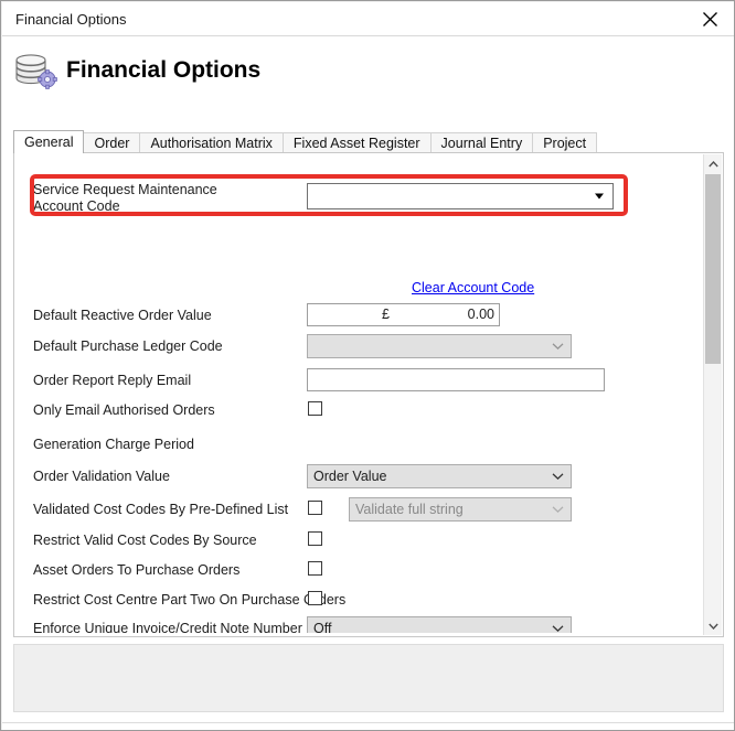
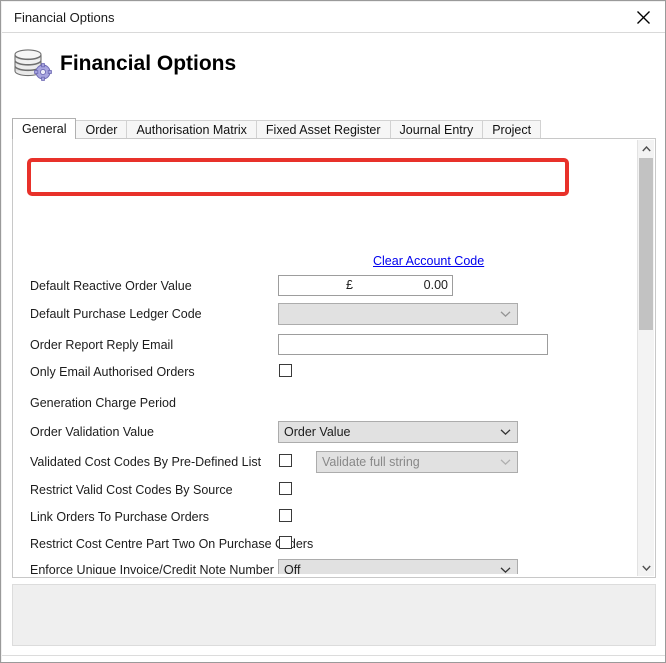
  Financial Options
  Financial Options
  General
  Order
  Authorisation Matrix
  Fixed Asset Register
  Journal Entry
  Project
- Service Request Maintenance
- Account Code
  Clear Account Code
  Default Reactive Order Value
  £
  0.00
  Default Purchase Ledger Code
  Order Report Reply Email
  Only Email Authorised Orders
  Generation Charge Period
  Order Validation Value
  Order Value
  Validated Cost Codes By Pre-Defined List
  Validate full string
  Restrict Valid Cost Codes By Source
- Asset Orders To Purchase Orders
+ Link Orders To Purchase Orders
  Restrict Cost Centre Part Two On Purchaseders
  Enforce Unique Invoice/Credit Note Number
  Off
